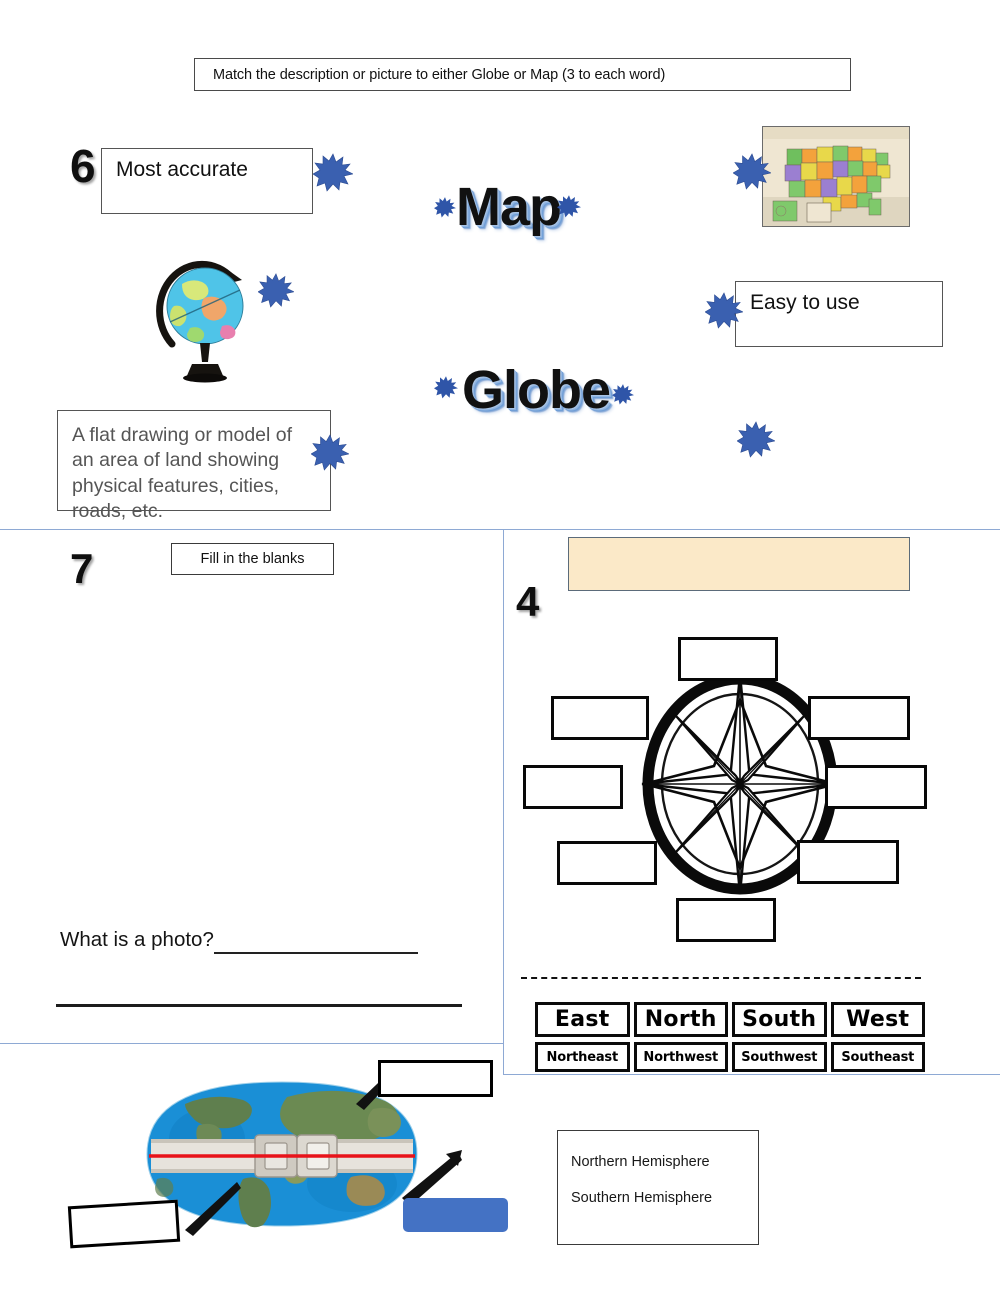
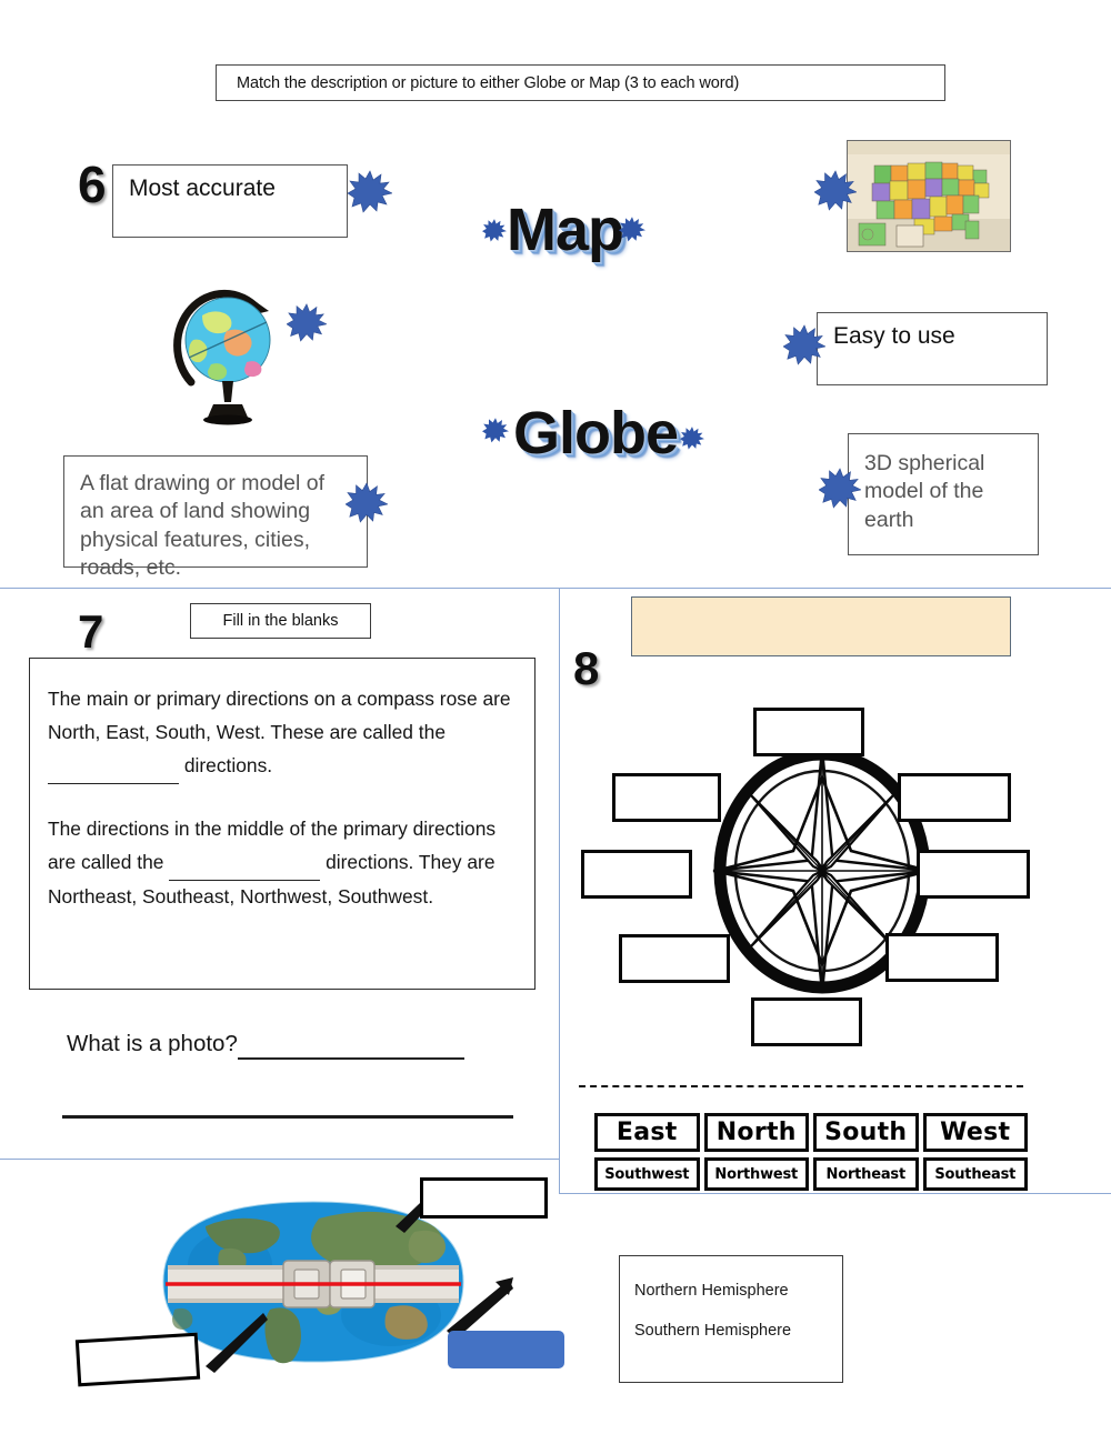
  Match the description or picture to either Globe or Map (3 to each word)
  6
  Most accurate
  Map
  Globe
  Easy to use
+ 3D spherical model of the earth
  A flat drawing or model of an area of land showing physical features, cities, roads, etc.
  7
  Fill in the blanks
+ The main or primary directions on a compass rose are North, East, South, West. These are called the directions.
+ The directions in the middle of the primary directions are called the directions. They are Northeast, Southeast, Northwest, Southwest.
  What is a photo?
- 4
+ 8
  East
  North
  South
  West
- Northeast
+ Southwest
  Northwest
- Southwest
+ Northeast
  Southeast
  Northern Hemisphere
  Southern Hemisphere
